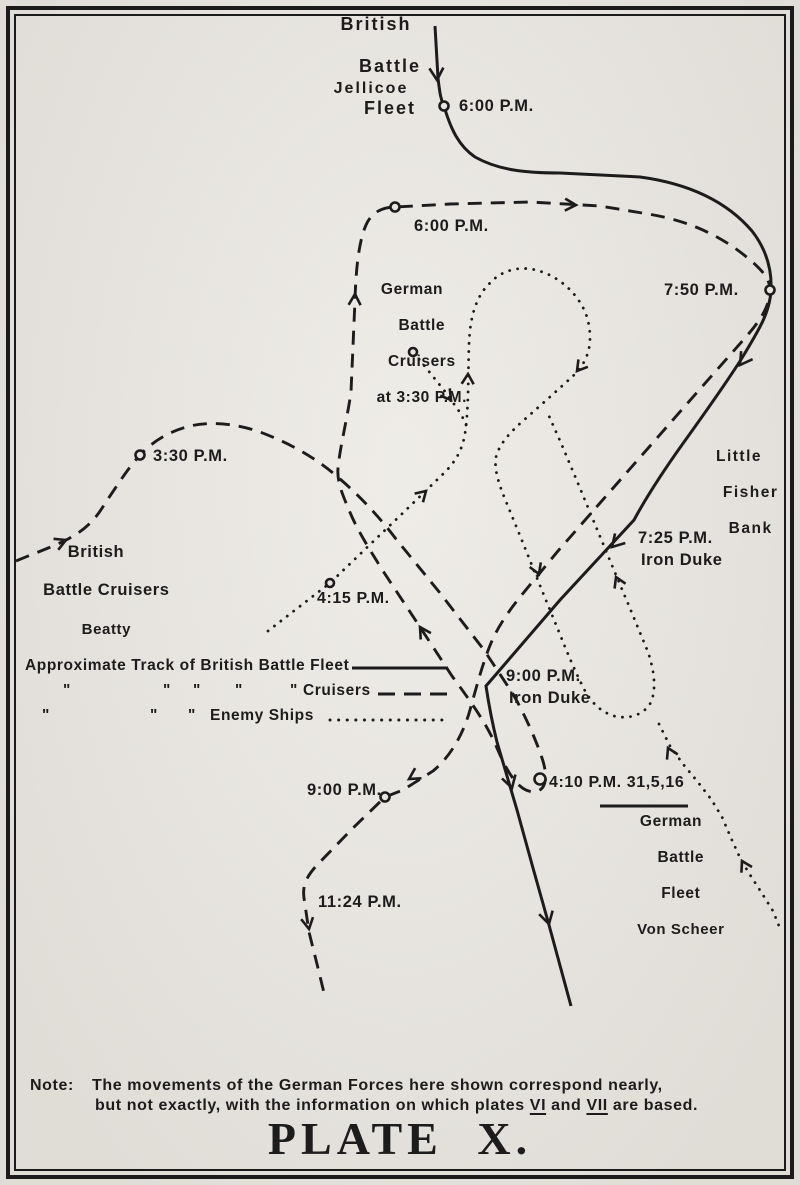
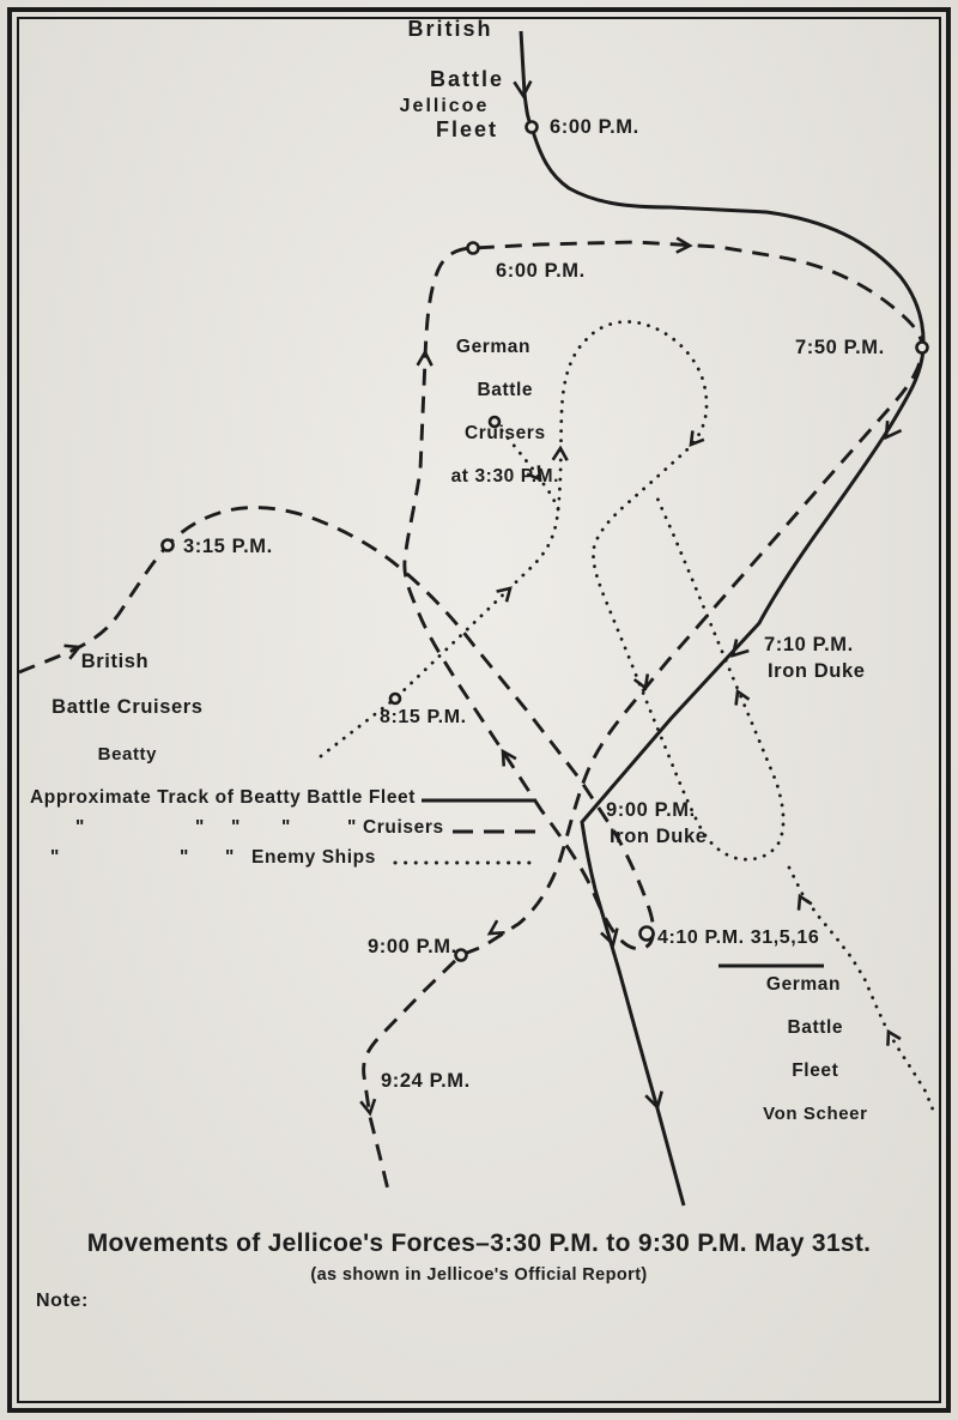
  British
  Battle
  Fleet
  Jellicoe
  6:00 P.M.
  6:00 P.M.
  German
  Battle
  Cruisers
  at 3:30 P.M.
  7:50 P.M.
- Little
- Fisher
- Bank
- 7:25 P.M.
+ 7:10 P.M.
  Iron Duke
- 3:30 P.M.
+ 3:15 P.M.
  British
  Battle Cruisers
  Beatty
- 4:15 P.M.
+ 8:15 P.M.
- Approximate Track of British Battle Fleet
+ Approximate Track of Beatty Battle Fleet
  "
  "
  "
  "
  "
  Cruisers
  "
  "
  "
  Enemy Ships
  9:00 P.M.
  Iron Duke
  4:10 P.M. 31,5,16
  German
  Battle
  Fleet
  Von Scheer
  9:00 P.M.
- 11:24 P.M.
+ 9:24 P.M.
+ Movements of Jellicoe's Forces–3:30 P.M. to 9:30 P.M. May 31st.
+ (as shown in Jellicoe's Official Report)
  Note:
- The movements of the German Forces here shown correspond nearly,
- but not exactly, with the information on which plates VI and VII are based.
- PLATE X.
